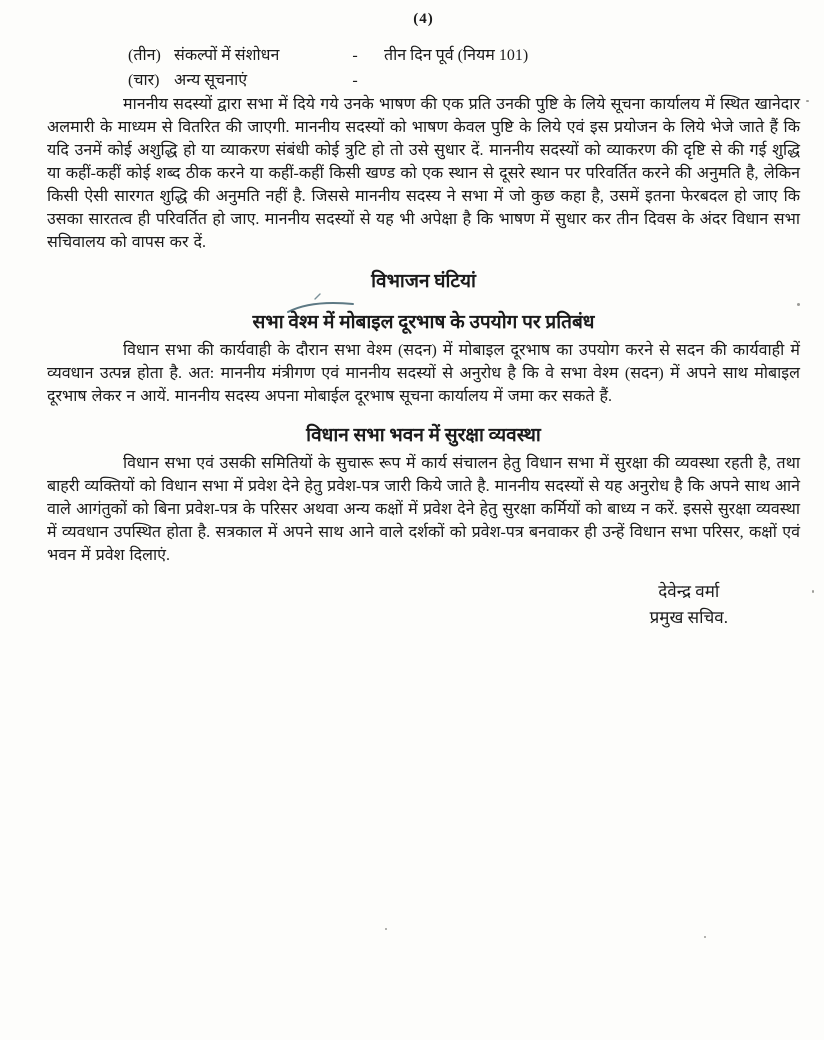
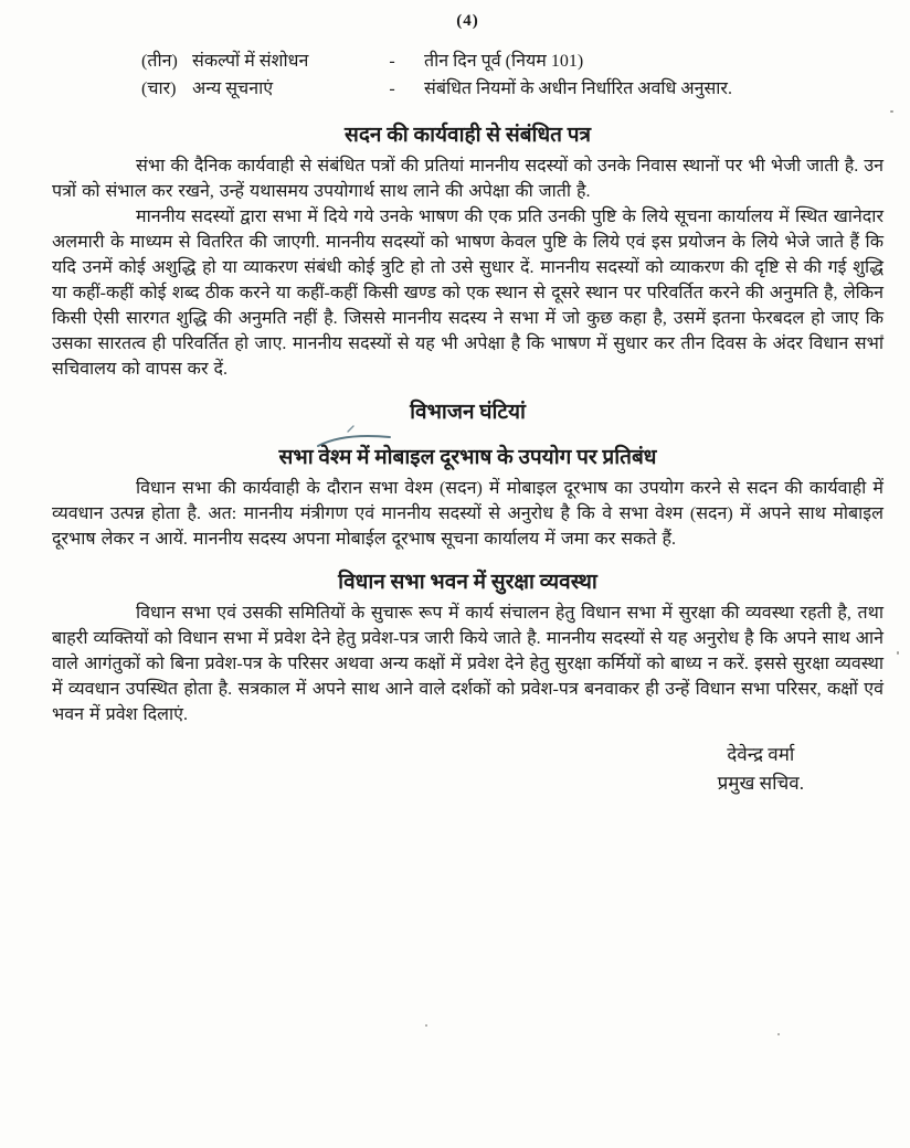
  (4)
  (तीन)
  संकल्पों में संशोधन
  -
  तीन दिन पूर्व (नियम 101)
  (चार)
  अन्य सूचनाएं
  -
+ संबंधित नियमों के अधीन निर्धारित अवधि अनुसार.
+ सदन की कार्यवाही से संबंधित पत्र
+ संभा की दैनिक कार्यवाही से संबंधित पत्रों की प्रतियां माननीय सदस्यों को उनके निवास स्थानों पर भी भेजी जाती है. उन पत्रों को संभाल कर रखने, उन्हें यथासमय उपयोगार्थ साथ लाने की अपेक्षा की जाती है.
  माननीय सदस्यों द्वारा सभा में दिये गये उनके भाषण की एक प्रति उनकी पुष्टि के लिये सूचना कार्यालय में स्थित खानेदार अलमारी के माध्यम से वितरित की जाएगी. माननीय सदस्यों को भाषण केवल पुष्टि के लिये एवं इस प्रयोजन के लिये भेजे जाते हैं कि यदि उनमें कोई अशुद्धि हो या व्याकरण संबंधी कोई त्रुटि हो तो उसे सुधार दें. माननीय सदस्यों को व्याकरण की दृष्टि से की गई शुद्धि या कहीं-कहीं कोई शब्द ठीक करने या कहीं-कहीं किसी खण्ड को एक स्थान से दूसरे स्थान पर परिवर्तित करने की अनुमति है, लेकिन किसी ऐसी सारगत शुद्धि की अनुमति नहीं है. जिससे माननीय सदस्य ने सभा में जो कुछ कहा है, उसमें इतना फेरबदल हो जाए कि उसका सारतत्व ही परिवर्तित हो जाए. माननीय सदस्यों से यह भी अपेक्षा है कि भाषण में सुधार कर तीन दिवस के अंदर विधान सभा सचिवालय को वापस कर दें.
  विभाजन घंटियां
  सभा वेश्म में मोबाइल दूरभाष के उपयोग पर प्रतिबंध
  विधान सभा की कार्यवाही के दौरान सभा वेश्म (सदन) में मोबाइल दूरभाष का उपयोग करने से सदन की कार्यवाही में व्यवधान उत्पन्न होता है. अत: माननीय मंत्रीगण एवं माननीय सदस्यों से अनुरोध है कि वे सभा वेश्म (सदन) में अपने साथ मोबाइल दूरभाष लेकर न आयें. माननीय सदस्य अपना मोबाईल दूरभाष सूचना कार्यालय में जमा कर सकते हैं.
  विधान सभा भवन में सुरक्षा व्यवस्था
  विधान सभा एवं उसकी समितियों के सुचारू रूप में कार्य संचालन हेतु विधान सभा में सुरक्षा की व्यवस्था रहती है, तथा बाहरी व्यक्तियों को विधान सभा में प्रवेश देने हेतु प्रवेश-पत्र जारी किये जाते है. माननीय सदस्यों से यह अनुरोध है कि अपने साथ आने वाले आगंतुकों को बिना प्रवेश-पत्र के परिसर अथवा अन्य कक्षों में प्रवेश देने हेतु सुरक्षा कर्मियों को बाध्य न करें. इससे सुरक्षा व्यवस्था में व्यवधान उपस्थित होता है. सत्रकाल में अपने साथ आने वाले दर्शकों को प्रवेश-पत्र बनवाकर ही उन्हें विधान सभा परिसर, कक्षों एवं भवन में प्रवेश दिलाएं.
  देवेन्द्र वर्मा
  प्रमुख सचिव.
